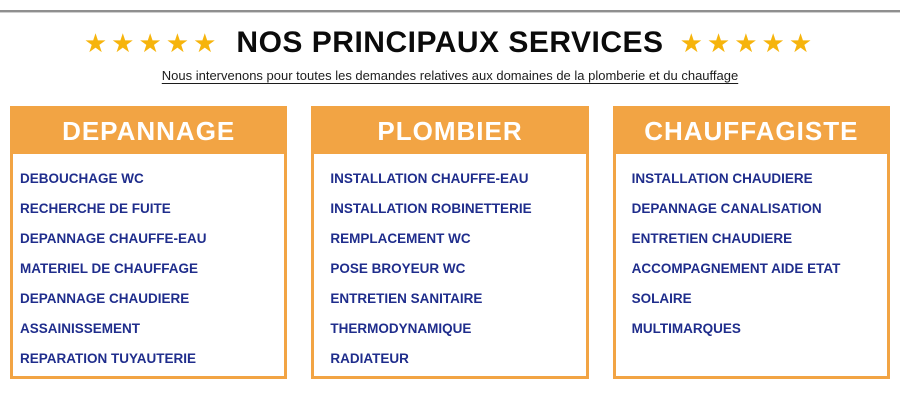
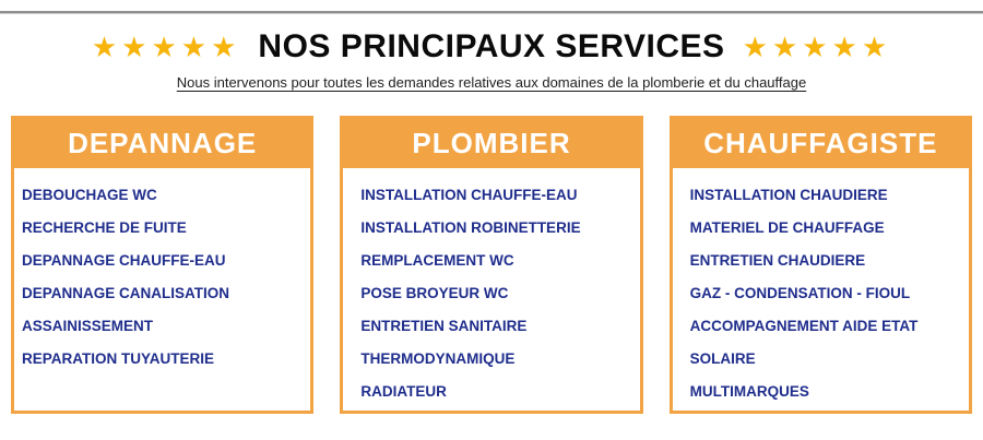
  ★★★★★
  NOS PRINCIPAUX SERVICES
  ★★★★★
  Nous intervenons pour toutes les demandes relatives aux domaines de la plomberie et du chauffage
  DEPANNAGE
  DEBOUCHAGE WC
  RECHERCHE DE FUITE
  DEPANNAGE CHAUFFE-EAU
- MATERIEL DE CHAUFFAGE
+ DEPANNAGE CANALISATION
- DEPANNAGE CHAUDIERE
  ASSAINISSEMENT
  REPARATION TUYAUTERIE
  PLOMBIER
  INSTALLATION CHAUFFE-EAU
  INSTALLATION ROBINETTERIE
  REMPLACEMENT WC
  POSE BROYEUR WC
  ENTRETIEN SANITAIRE
  THERMODYNAMIQUE
  RADIATEUR
  CHAUFFAGISTE
  INSTALLATION CHAUDIERE
- DEPANNAGE CANALISATION
+ MATERIEL DE CHAUFFAGE
  ENTRETIEN CHAUDIERE
+ GAZ - CONDENSATION - FIOUL
  ACCOMPAGNEMENT AIDE ETAT
  SOLAIRE
  MULTIMARQUES
